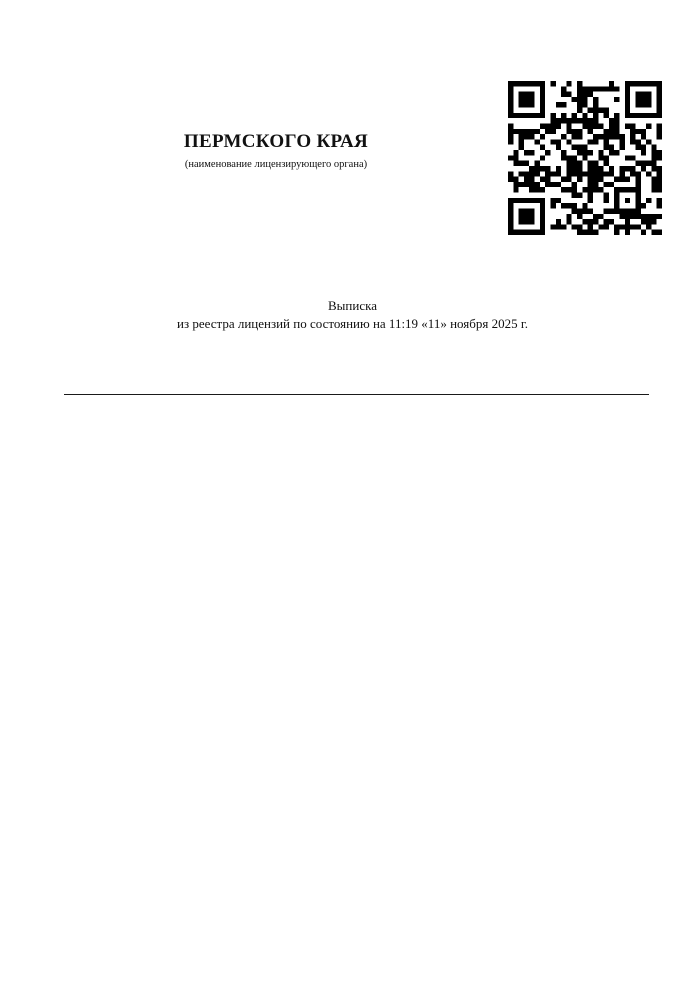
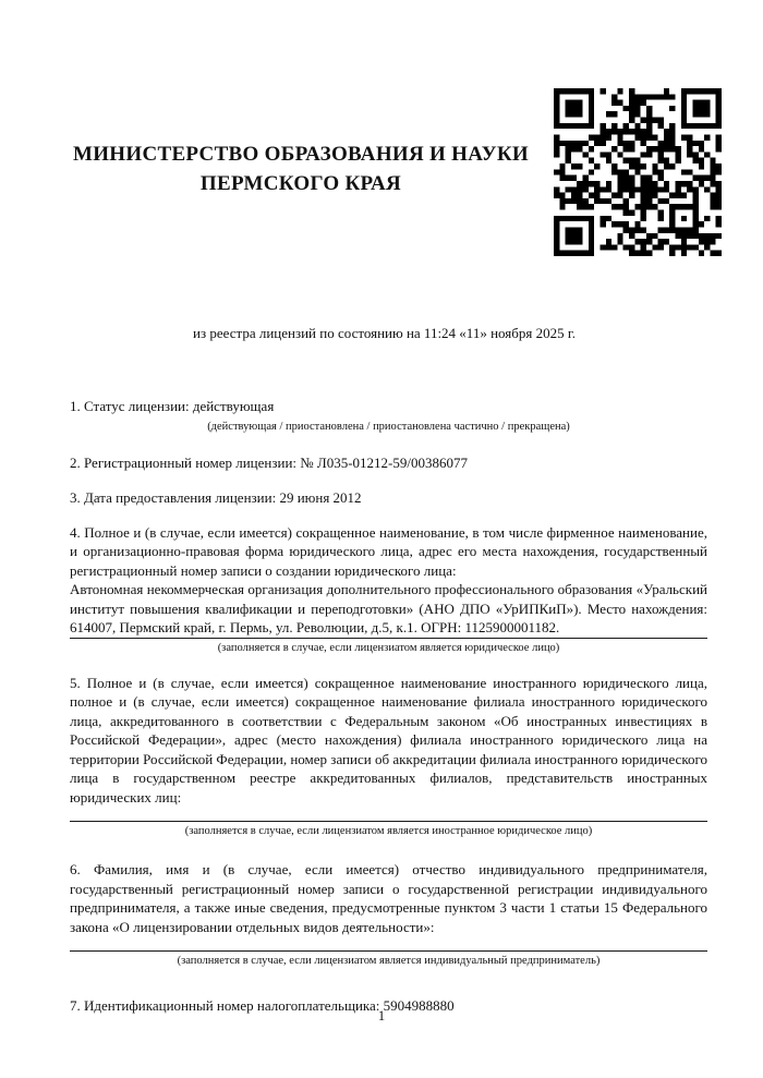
+ МИНИСТЕРСТВО ОБРАЗОВАНИЯ И НАУКИ
  ПЕРМСКОГО КРАЯ
- (наименование лицензирующего органа)
- Выписка
- из реестра лицензий по состоянию на 11:19 «11» ноября 2025 г.
+ из реестра лицензий по состоянию на 11:24 «11» ноября 2025 г.
+ 1. Статус лицензии: действующая
+ (действующая / приостановлена / приостановлена частично / прекращена)
+ 2. Регистрационный номер лицензии: № Л035-01212-59/00386077
+ 3. Дата предоставления лицензии: 29 июня 2012
+ 4. Полное и (в случае, если имеется) сокращенное наименование, в том числе фирменное наименование, и организационно-правовая форма юридического лица, адрес его места нахождения, государственный регистрационный номер записи о создании юридического лица:
+ Автономная некоммерческая организация дополнительного профессионального образования «Уральский институт повышения квалификации и переподготовки» (АНО ДПО «УрИПКиП»). Место нахождения: 614007, Пермский край, г. Пермь, ул. Революции, д.5, к.1. ОГРН: 1125900001182.
+ (заполняется в случае, если лицензиатом является юридическое лицо)
+ 5. Полное и (в случае, если имеется) сокращенное наименование иностранного юридического лица, полное и (в случае, если имеется) сокращенное наименование филиала иностранного юридического лица, аккредитованного в соответствии с Федеральным законом «Об иностранных инвестициях в Российской Федерации», адрес (место нахождения) филиала иностранного юридического лица на территории Российской Федерации, номер записи об аккредитации филиала иностранного юридического лица в государственном реестре аккредитованных филиалов, представительств иностранных юридических лиц:
+ (заполняется в случае, если лицензиатом является иностранное юридическое лицо)
+ 6. Фамилия, имя и (в случае, если имеется) отчество индивидуального предпринимателя, государственный регистрационный номер записи о государственной регистрации индивидуального предпринимателя, а также иные сведения, предусмотренные пунктом 3 части 1 статьи 15 Федерального закона «О лицензировании отдельных видов деятельности»:
+ (заполняется в случае, если лицензиатом является индивидуальный предприниматель)
+ 7. Идентификационный номер налогоплательщика: 5904988880
+ 1
